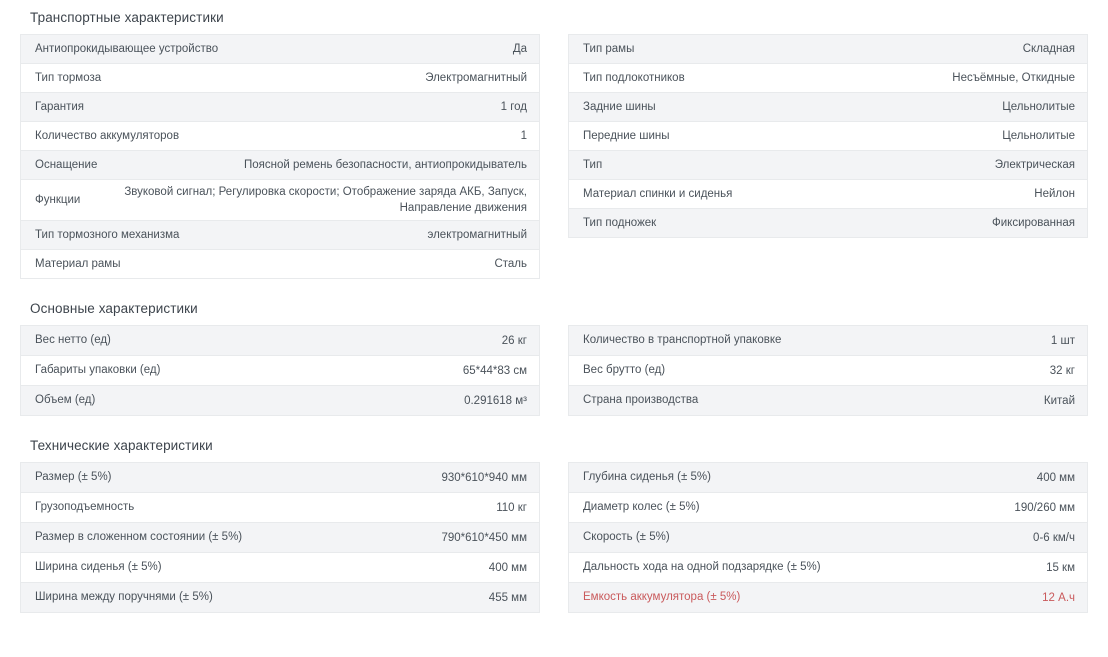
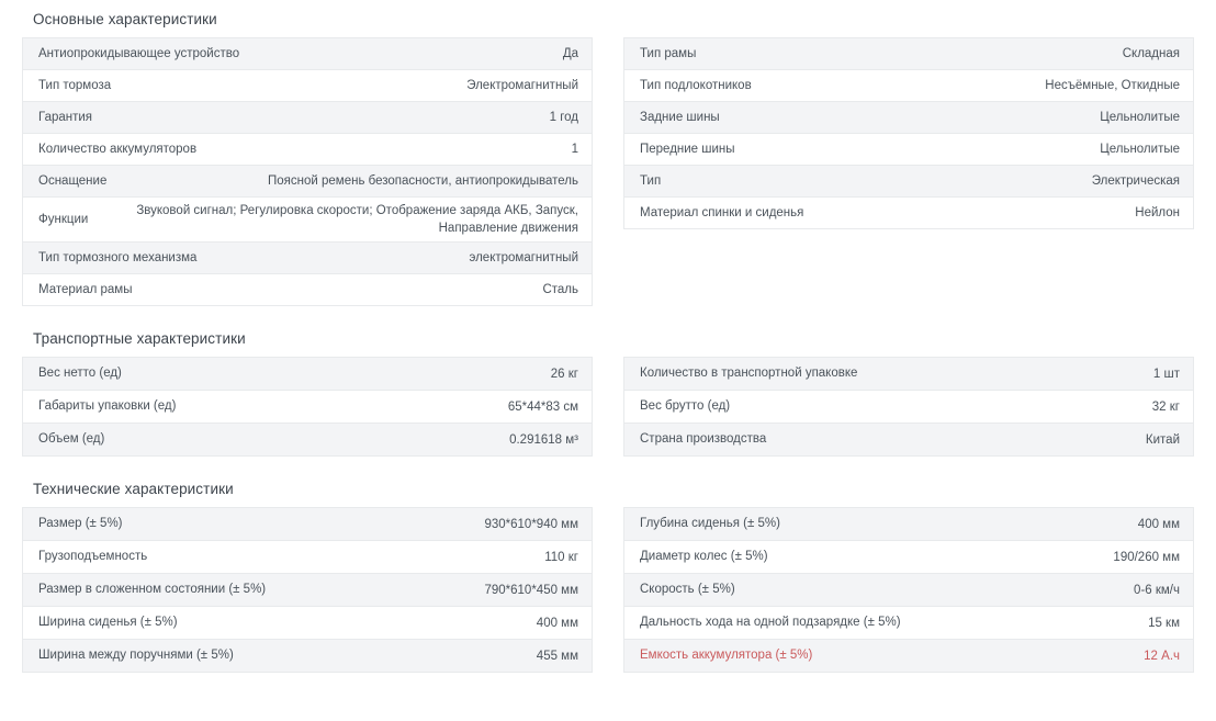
- Транспортные характеристики
+ Основные характеристики
  Антиопрокидывающее устройство
  Да
  Тип тормоза
  Электромагнитный
  Гарантия
  1 год
  Количество аккумуляторов
  1
  Оснащение
  Поясной ремень безопасности, антиопрокидыватель
  Функции
  Звуковой сигнал; Регулировка скорости; Отображение заряда АКБ, Запуск, Направление движения
  Тип тормозного механизма
  электромагнитный
  Материал рамы
  Сталь
  Тип рамы
  Складная
  Тип подлокотников
  Несъёмные, Откидные
  Задние шины
  Цельнолитые
  Передние шины
  Цельнолитые
  Тип
  Электрическая
  Материал спинки и сиденья
  Нейлон
- Тип подножек
- Фиксированная
- Основные характеристики
+ Транспортные характеристики
  Вес нетто (ед)
  26 кг
  Габариты упаковки (ед)
  65*44*83 см
  Объем (ед)
  0.291618 м³
  Количество в транспортной упаковке
  1 шт
  Вес брутто (ед)
  32 кг
  Страна производства
  Китай
  Технические характеристики
  Размер (± 5%)
  930*610*940 мм
  Грузоподъемность
  110 кг
  Размер в сложенном состоянии (± 5%)
  790*610*450 мм
  Ширина сиденья (± 5%)
  400 мм
  Ширина между поручнями (± 5%)
  455 мм
  Глубина сиденья (± 5%)
  400 мм
  Диаметр колес (± 5%)
  190/260 мм
  Скорость (± 5%)
  0-6 км/ч
  Дальность хода на одной подзарядке (± 5%)
  15 км
  Емкость аккумулятора (± 5%)
  12 А.ч
